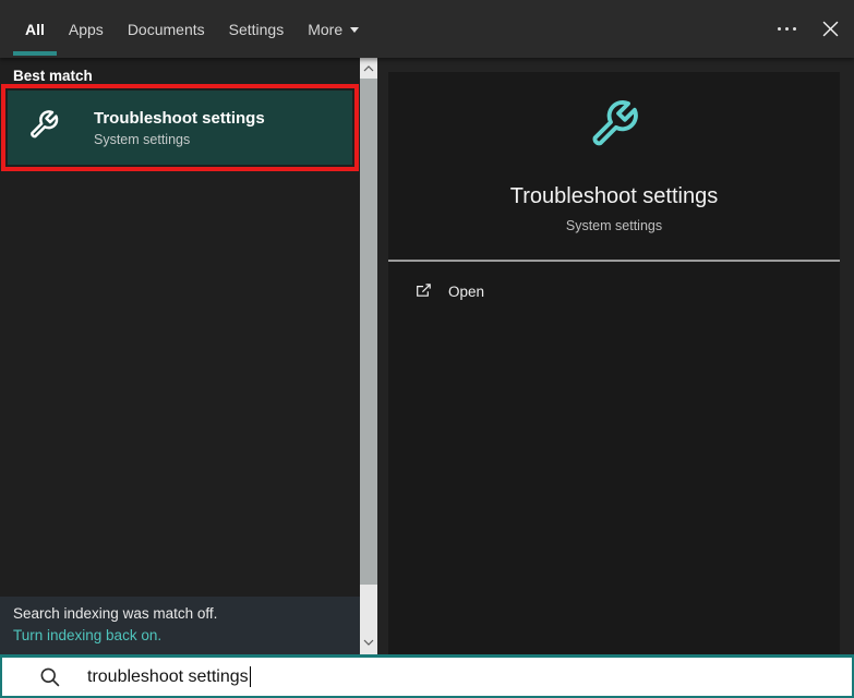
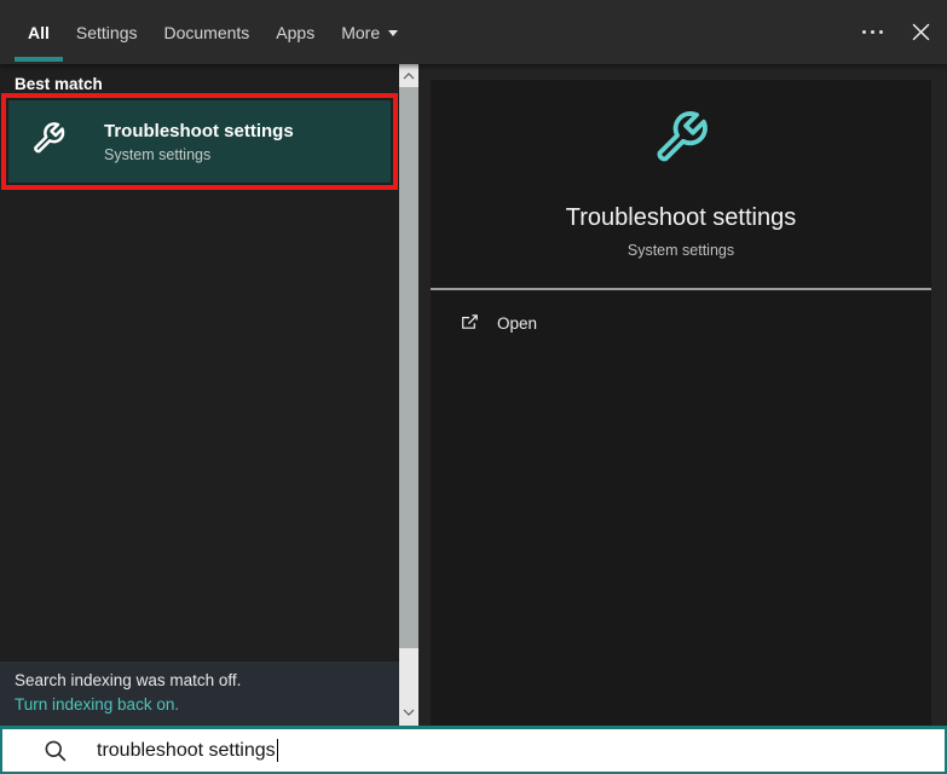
  All
- Apps
+ Settings
  Documents
- Settings
+ Apps
  More
  Best match
  Troubleshoot settings
  System settings
  Search indexing was match off.
  Turn indexing back on.
  Troubleshoot settings
  System settings
  Open
  troubleshoot settings
